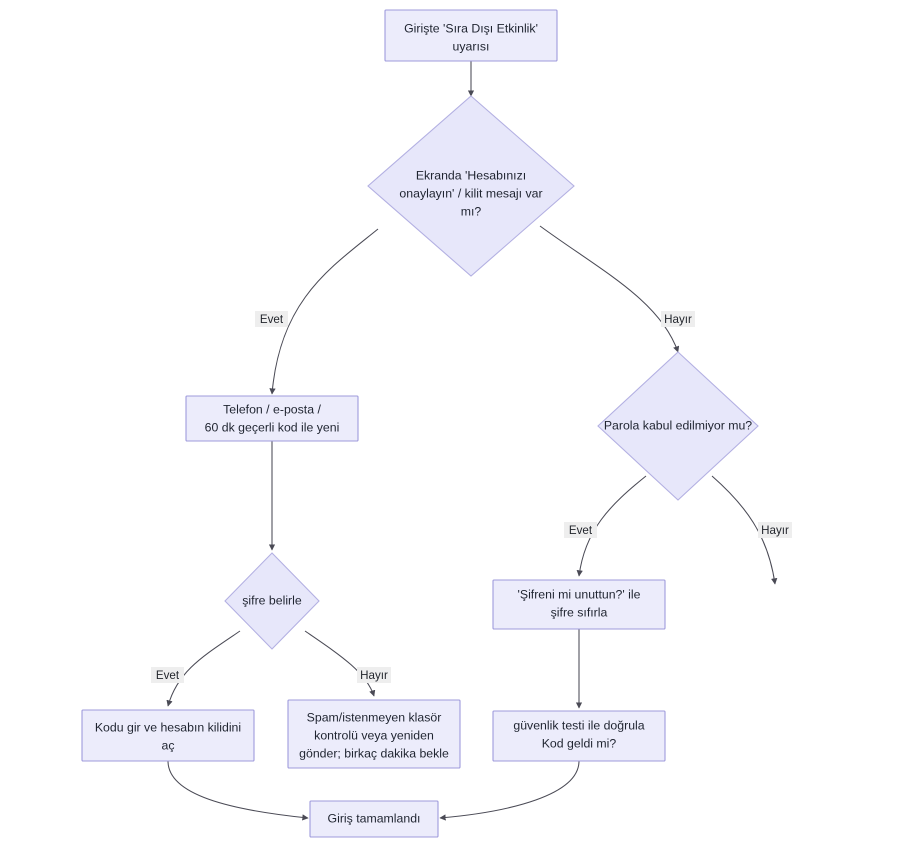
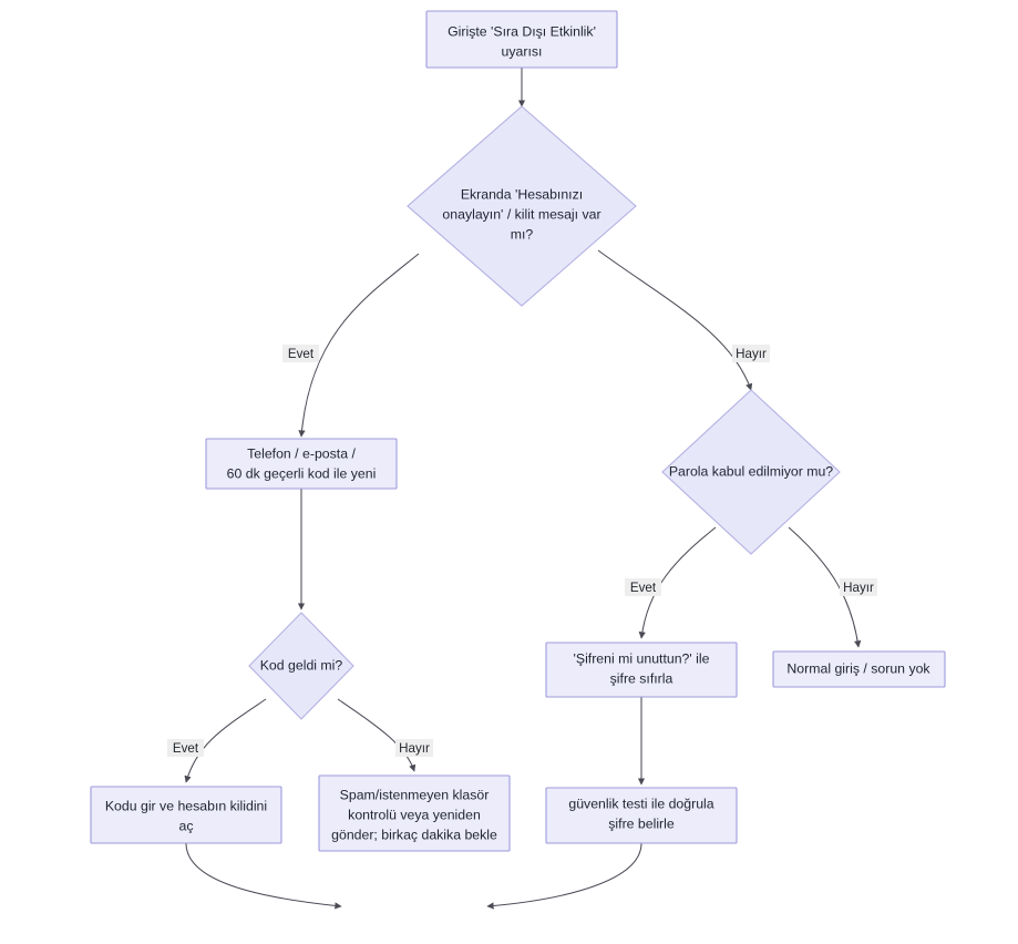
  Girişte 'Sıra Dışı Etkinlik'
  uyarısı
  Ekranda 'Hesabınızı
  onaylayın' / kilit mesajı var
  mı?
  Telefon / e-posta /
  60 dk geçerli kod ile yeni
  Parola kabul edilmiyor mu?
- şifre belirle
+ Kod geldi mi?
  Kodu gir ve hesabın kilidini
  aç
  Spam/istenmeyen klasör
  kontrolü veya yeniden
  gönder; birkaç dakika bekle
  'Şifreni mi unuttun?' ile
  şifre sıfırla
+ Normal giriş / sorun yok
  güvenlik testi ile doğrula
- Kod geldi mi?
+ şifre belirle
- Giriş tamamlandı
  Evet
  Hayır
  Evet
  Hayır
  Evet
  Hayır
